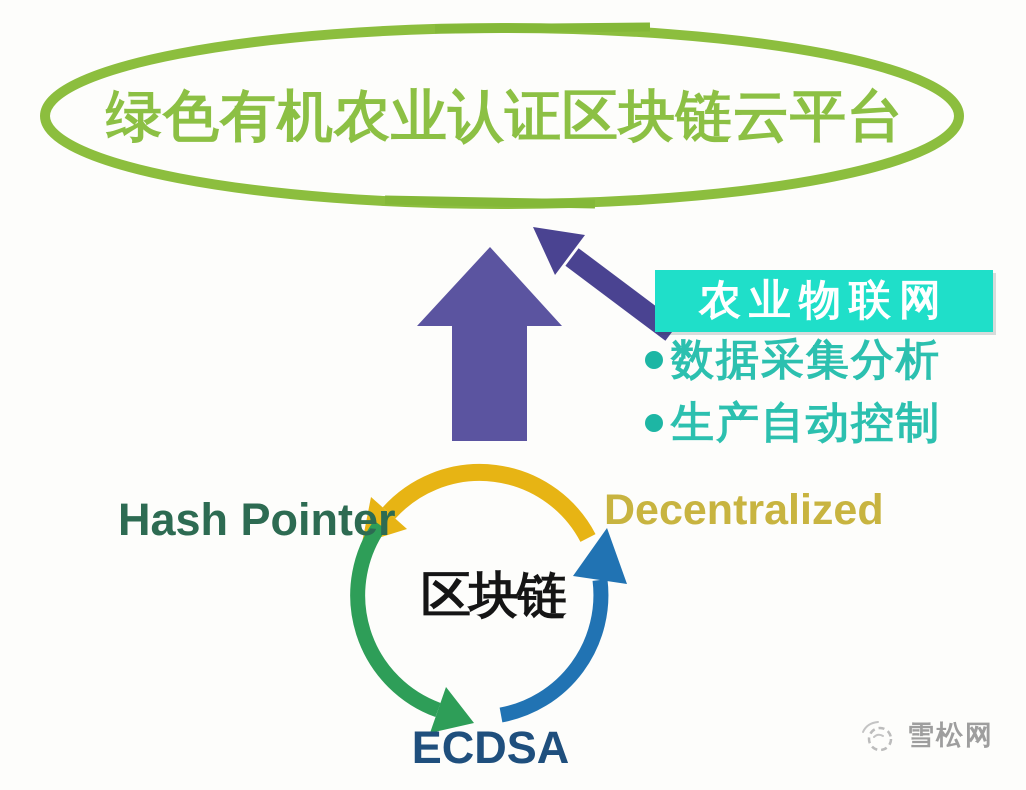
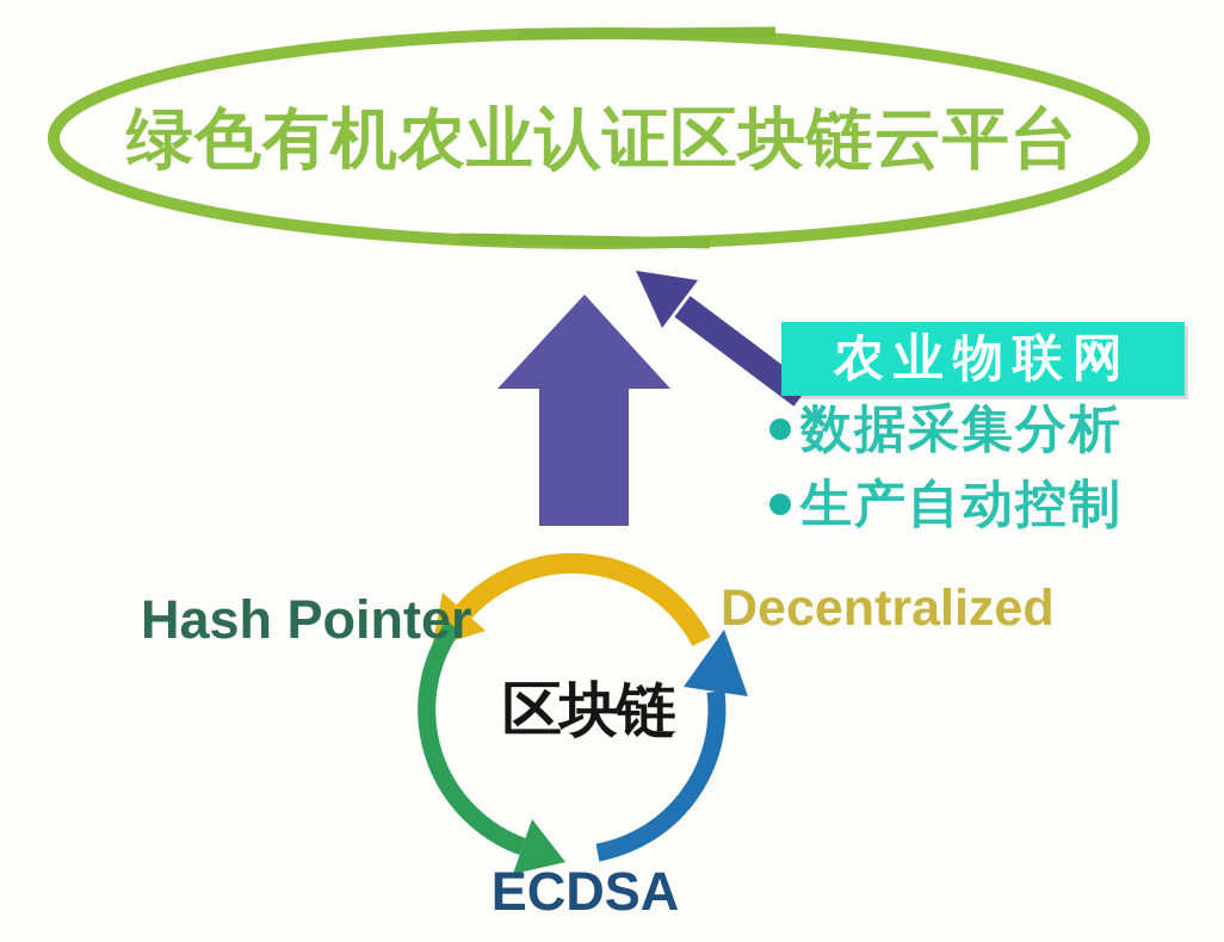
  绿色有机农业认证区块链云平台
  农业物联网
  数据采集分析
  生产自动控制
  Hash Pointer
  Decentralized
  ECDSA
  区块链
- 雪松网
